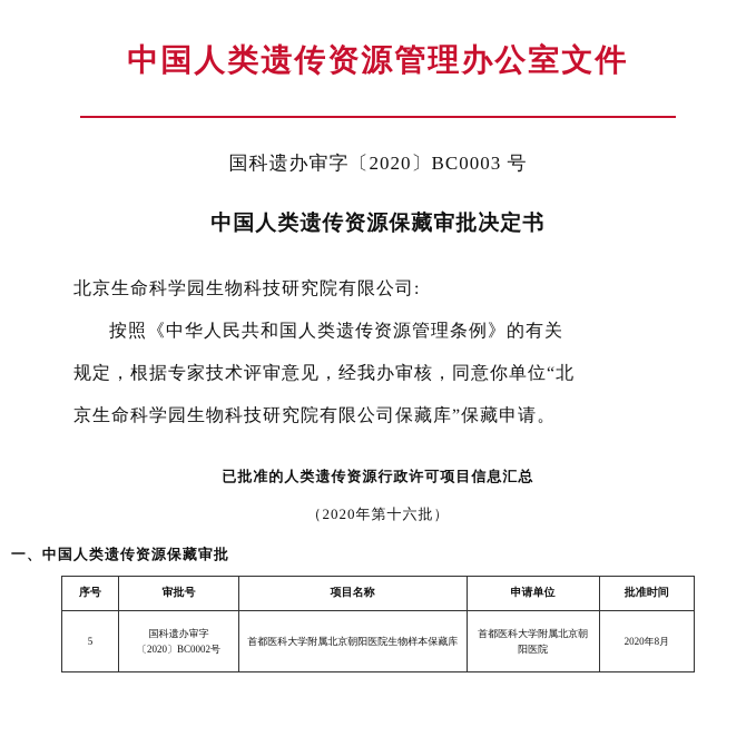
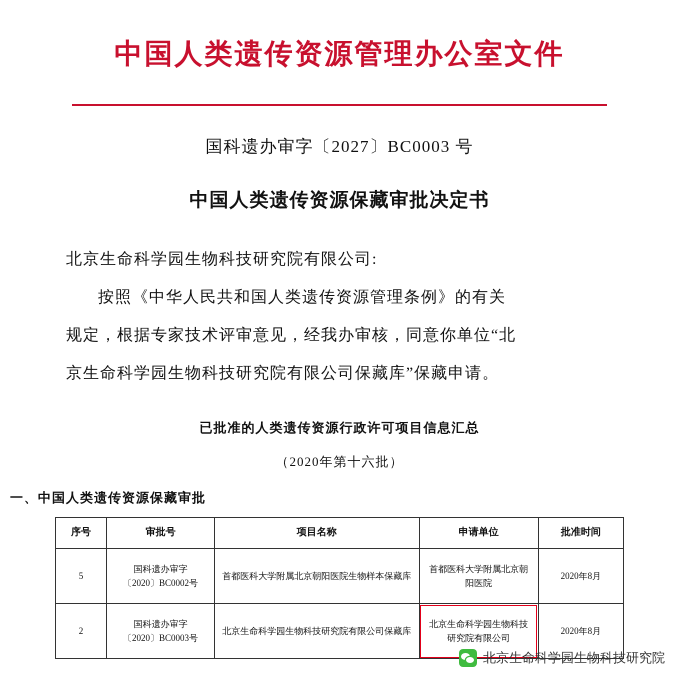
  中国人类遗传资源管理办公室文件
- 国科遗办审字〔2020〕BC0003 号
+ 国科遗办审字〔2027〕BC0003 号
  中国人类遗传资源保藏审批决定书
  北京生命科学园生物科技研究院有限公司:
  按照《中华人民共和国人类遗传资源管理条例》的有关
  规定，根据专家技术评审意见，经我办审核，同意你单位“北
  京生命科学园生物科技研究院有限公司保藏库”保藏申请。
  已批准的人类遗传资源行政许可项目信息汇总
  （2020年第十六批）
  一、中国人类遗传资源保藏审批
  序号	审批号	项目名称	申请单位	批准时间
  5	国科遗办审字 〔2020〕BC0002号	首都医科大学附属北京朝阳医院生物样本保藏库	首都医科大学附属北京朝 阳医院	2020年8月
+ 2	国科遗办审字 〔2020〕BC0003号	北京生命科学园生物科技研究院有限公司保藏库	北京生命科学园生物科技 研究院有限公司	2020年8月
+ 北京生命科学园生物科技研究院
